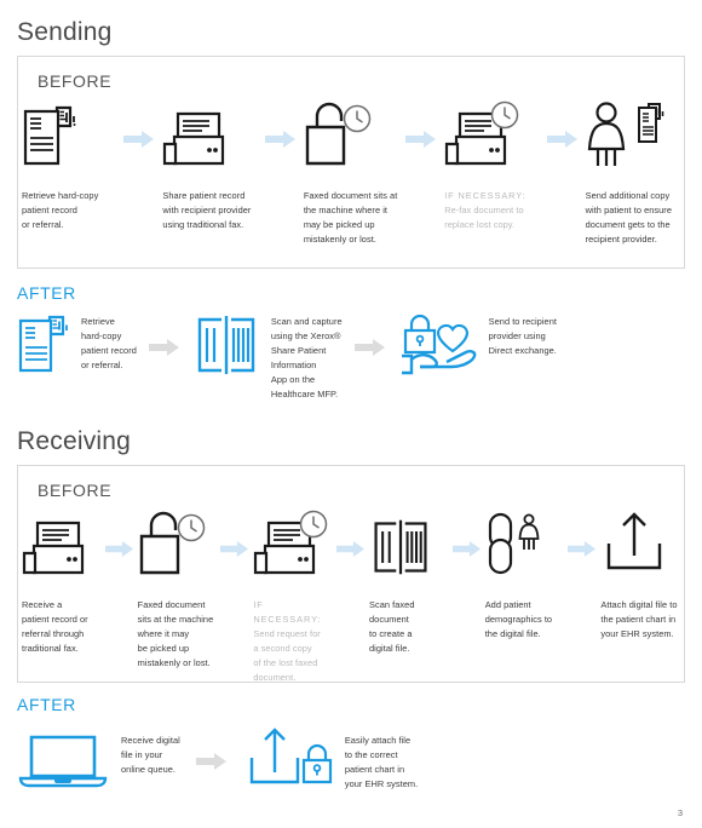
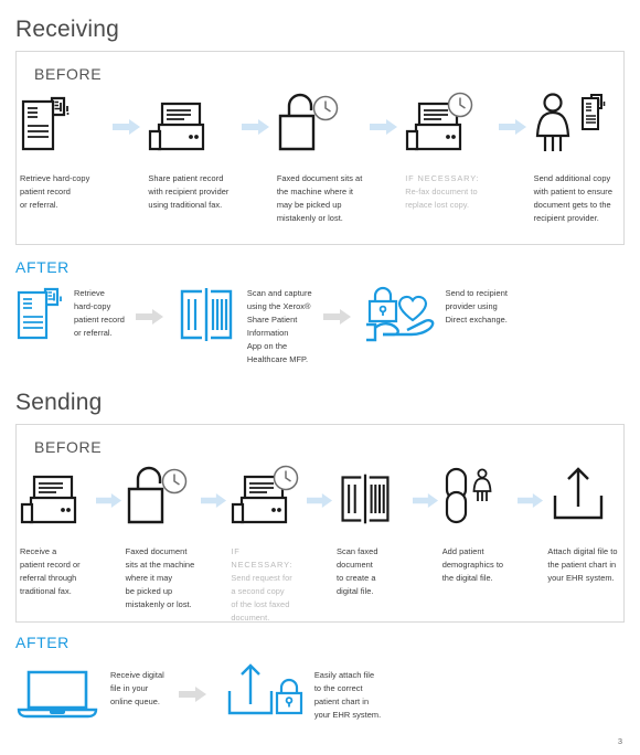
- Sending
+ Receiving
  BEFORE
  Retrieve hard-copy
  patient record
  or referral.
  Share patient record
  with recipient provider
  using traditional fax.
  Faxed document sits at
  the machine where it
  may be picked up
  mistakenly or lost.
  IF NECESSARY:
  Re-fax document to
  replace lost copy.
  Send additional copy
  with patient to ensure
  document gets to the
  recipient provider.
  AFTER
  Retrieve
  hard-copy
  patient record
  or referral.
  Scan and capture
  using the Xerox®
  Share Patient
  Information
  App on the
  Healthcare MFP.
  Send to recipient
  provider using
  Direct exchange.
- Receiving
+ Sending
  BEFORE
  Receive a
  patient record or
  referral through
  traditional fax.
  Faxed document
  sits at the machine
  where it may
  be picked up
  mistakenly or lost.
  IF NECESSARY:
  Send request for
  a second copy
  of the lost faxed
  document.
  Scan faxed
  document
  to create a
  digital file.
  Add patient
  demographics to
  the digital file.
  Attach digital file to
  the patient chart in
  your EHR system.
  AFTER
  Receive digital
  file in your
  online queue.
  Easily attach file
  to the correct
  patient chart in
  your EHR system.
  3
